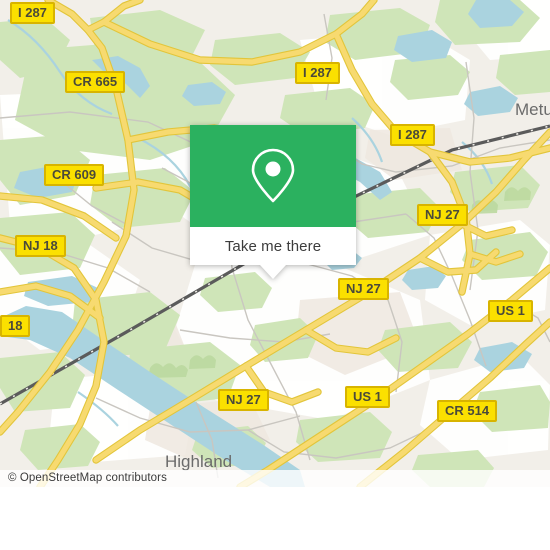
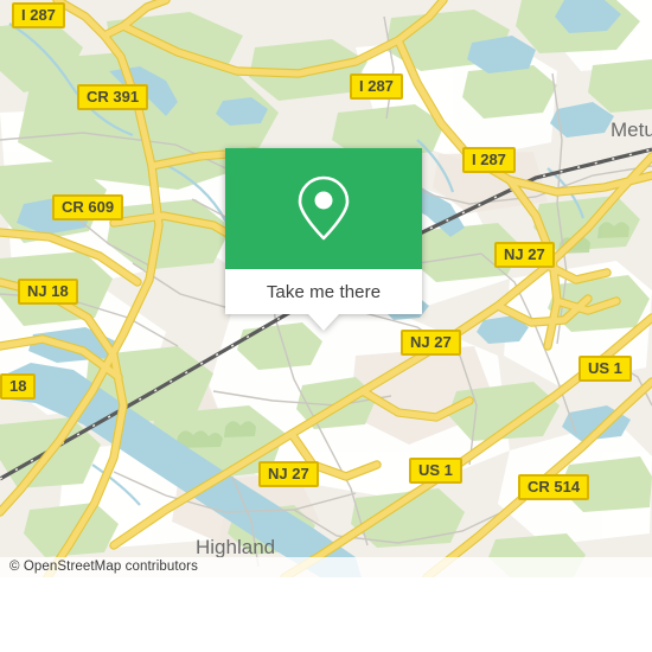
  Metu
  Highland
  I 287
  I 287
  I 287
- CR 665
+ CR 391
  CR 609
  NJ 18
  18
  NJ 27
  NJ 27
  NJ 27
  US 1
  US 1
  CR 514
  © OpenStreetMap contributors
  Take me there
